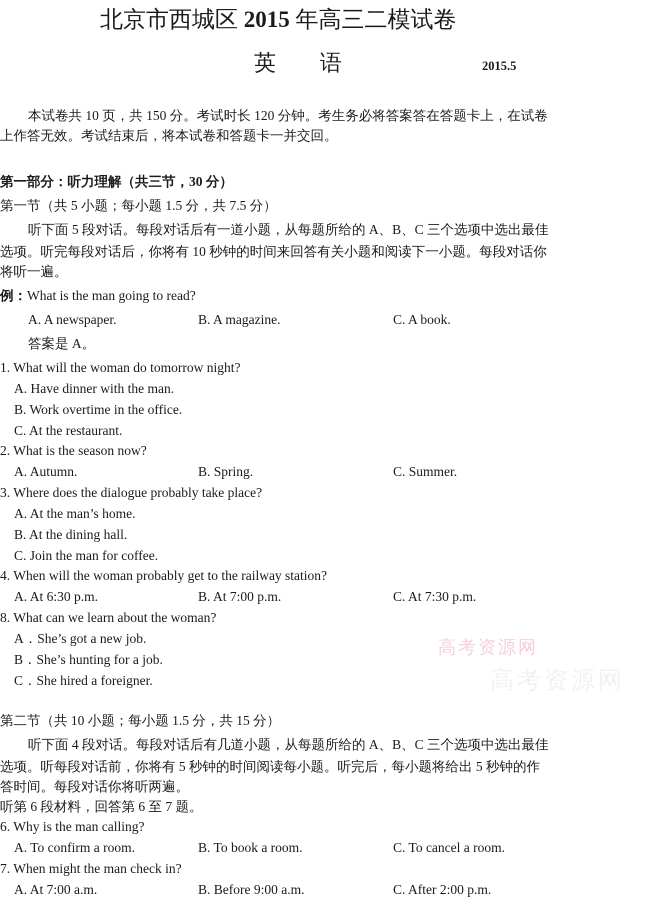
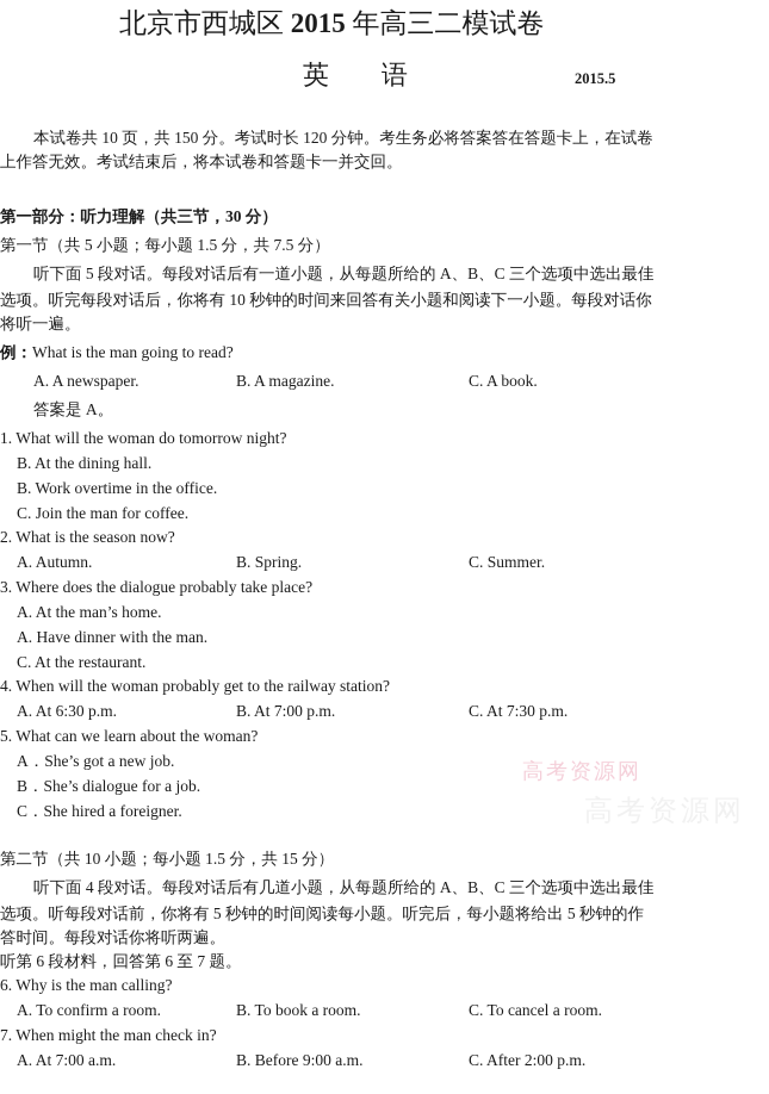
  北京市西城区 2015 年高三二模试卷
  英语
  2015.5
  本试卷共 10 页，共 150 分。考试时长 120 分钟。考生务必将答案答在答题卡上，在试卷
  上作答无效。考试结束后，将本试卷和答题卡一并交回。
  第一部分：听力理解（共三节，30 分）
  第一节（共 5 小题；每小题 1.5 分，共 7.5 分）
  听下面 5 段对话。每段对话后有一道小题，从每题所给的 A、B、C 三个选项中选出最佳
  选项。听完每段对话后，你将有 10 秒钟的时间来回答有关小题和阅读下一小题。每段对话你
  将听一遍。
  例：What is the man going to read?
  A. A newspaper.
  B. A magazine.
  C. A book.
  答案是 A。
  1. What will the woman do tomorrow night?
- A. Have dinner with the man.
+ B. At the dining hall.
  B. Work overtime in the office.
- C. At the restaurant.
+ C. Join the man for coffee.
  2. What is the season now?
  A. Autumn.
  B. Spring.
  C. Summer.
  3. Where does the dialogue probably take place?
  A. At the man’s home.
- B. At the dining hall.
+ A. Have dinner with the man.
- C. Join the man for coffee.
+ C. At the restaurant.
  4. When will the woman probably get to the railway station?
  A. At 6:30 p.m.
  B. At 7:00 p.m.
  C. At 7:30 p.m.
- 8. What can we learn about the woman?
+ 5. What can we learn about the woman?
  A．She’s got a new job.
- B．She’s hunting for a job.
+ B．She’s dialogue for a job.
  C．She hired a foreigner.
  高考资源网
  第二节（共 10 小题；每小题 1.5 分，共 15 分）
  听下面 4 段对话。每段对话后有几道小题，从每题所给的 A、B、C 三个选项中选出最佳
  选项。听每段对话前，你将有 5 秒钟的时间阅读每小题。听完后，每小题将给出 5 秒钟的作
  答时间。每段对话你将听两遍。
  听第 6 段材料，回答第 6 至 7 题。
  6. Why is the man calling?
  A. To confirm a room.
  B. To book a room.
  C. To cancel a room.
  7. When might the man check in?
  A. At 7:00 a.m.
  B. Before 9:00 a.m.
  C. After 2:00 p.m.
